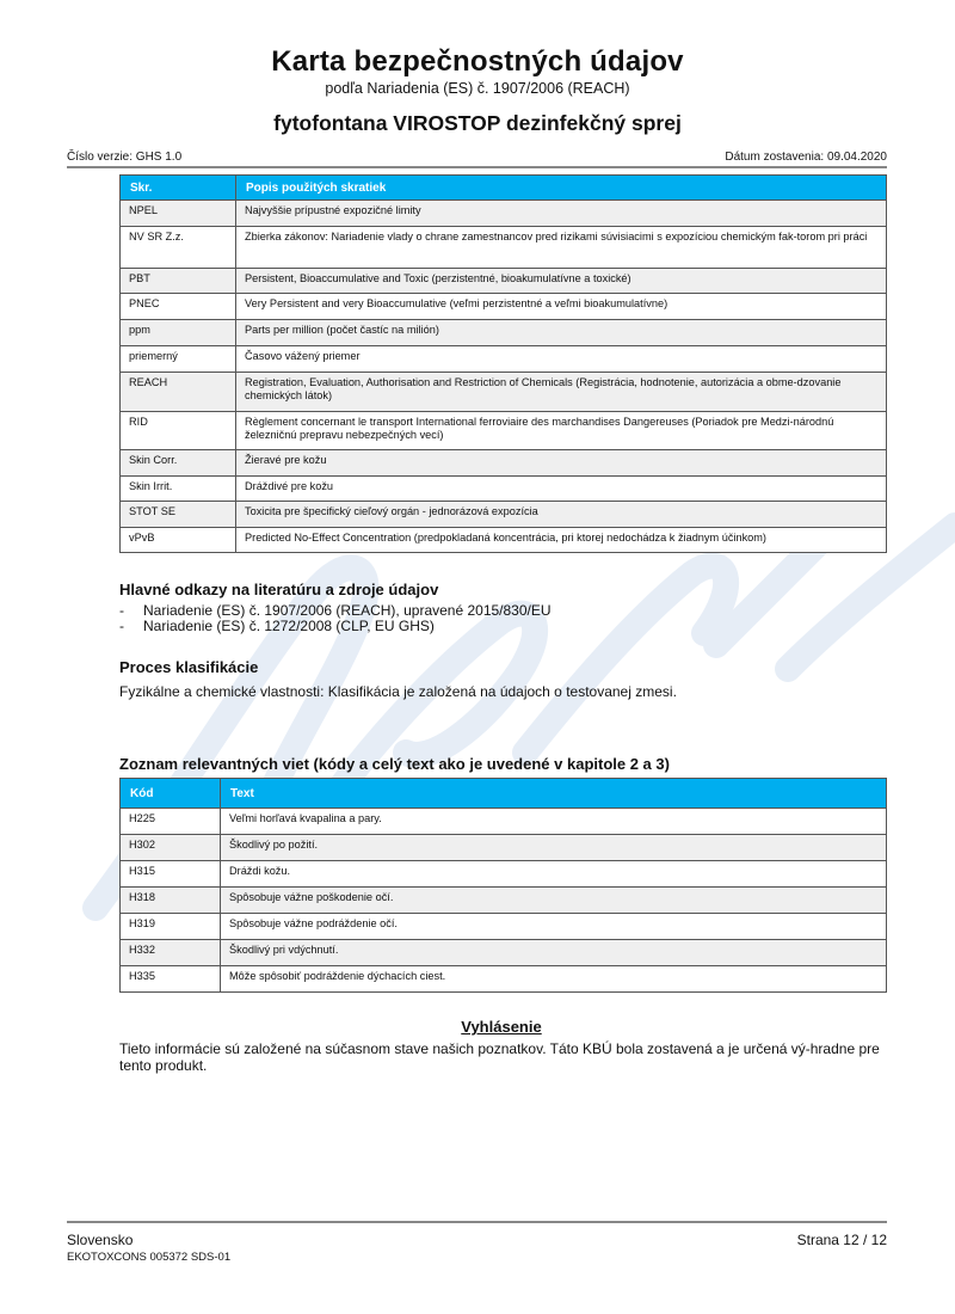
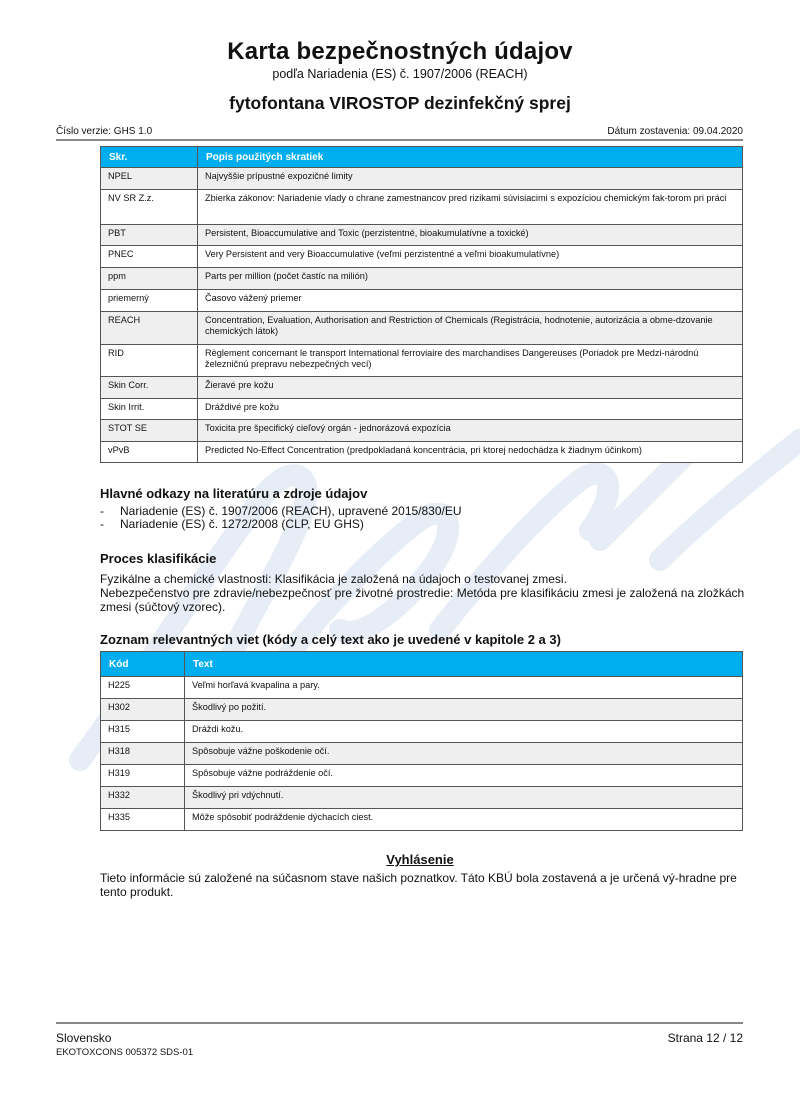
  Karta bezpečnostných údajov
  podľa Nariadenia (ES) č. 1907/2006 (REACH)
  fytofontana VIROSTOP dezinfekčný sprej
  Číslo verzie: GHS 1.0
  Dátum zostavenia: 09.04.2020
  Skr.	Popis použitých skratiek
  NPEL	Najvyššie prípustné expozičné limity
  NV SR Z.z.	Zbierka zákonov: Nariadenie vlady o chrane zamestnancov pred rizikami súvisiacimi s expozíciou chemickým fak-torom pri práci
  PBT	Persistent, Bioaccumulative and Toxic (perzistentné, bioakumulatívne a toxické)
  PNEC	Very Persistent and very Bioaccumulative (veľmi perzistentné a veľmi bioakumulatívne)
  ppm	Parts per million (počet častíc na milión)
  priemerný	Časovo vážený priemer
- REACH	Registration, Evaluation, Authorisation and Restriction of Chemicals (Registrácia, hodnotenie, autorizácia a obme-dzovanie chemických látok)
+ REACH	Concentration, Evaluation, Authorisation and Restriction of Chemicals (Registrácia, hodnotenie, autorizácia a obme-dzovanie chemických látok)
  RID	Règlement concernant le transport International ferroviaire des marchandises Dangereuses (Poriadok pre Medzi-národnú železničnú prepravu nebezpečných vecí)
  Skin Corr.	Žieravé pre kožu
  Skin Irrit.	Dráždivé pre kožu
  STOT SE	Toxicita pre špecifický cieľový orgán - jednorázová expozícia
  vPvB	Predicted No-Effect Concentration (predpokladaná koncentrácia, pri ktorej nedochádza k žiadnym účinkom)
  Hlavné odkazy na literatúru a zdroje údajov
  - Nariadenie (ES) č. 1907/2006 (REACH), upravené 2015/830/EU
  - Nariadenie (ES) č. 1272/2008 (CLP, EU GHS)
  Proces klasifikácie
  Fyzikálne a chemické vlastnosti: Klasifikácia je založená na údajoch o testovanej zmesi.
+ Nebezpečenstvo pre zdravie/nebezpečnosť pre životné prostredie: Metóda pre klasifikáciu zmesi je založená na zložkách zmesi (súčtový vzorec).
  Zoznam relevantných viet (kódy a celý text ako je uvedené v kapitole 2 a 3)
  Kód	Text
  H225	Veľmi horľavá kvapalina a pary.
  H302	Škodlivý po požití.
  H315	Dráždi kožu.
  H318	Spôsobuje vážne poškodenie očí.
  H319	Spôsobuje vážne podráždenie očí.
  H332	Škodlivý pri vdýchnutí.
  H335	Môže spôsobiť podráždenie dýchacích ciest.
  Vyhlásenie
  Tieto informácie sú založené na súčasnom stave našich poznatkov. Táto KBÚ bola zostavená a je určená vý-hradne pre tento produkt.
  Slovensko
  EKOTOXCONS 005372 SDS-01
  Strana 12 / 12
